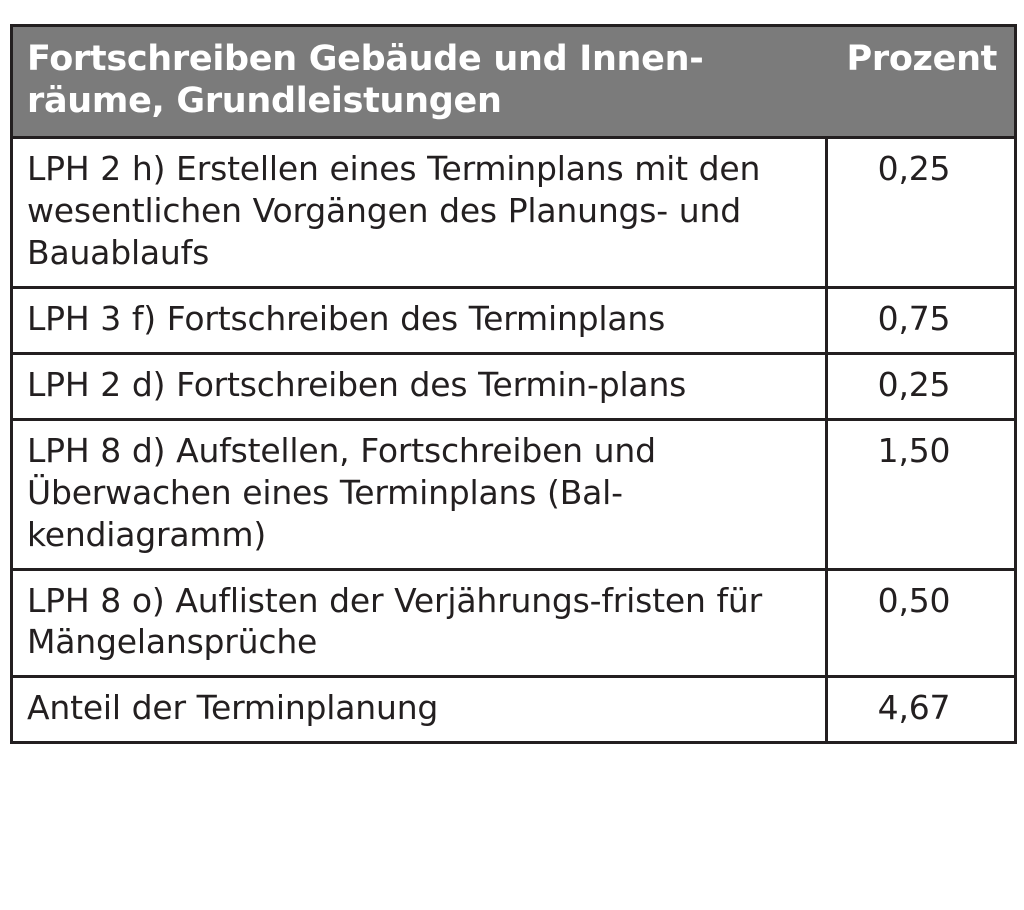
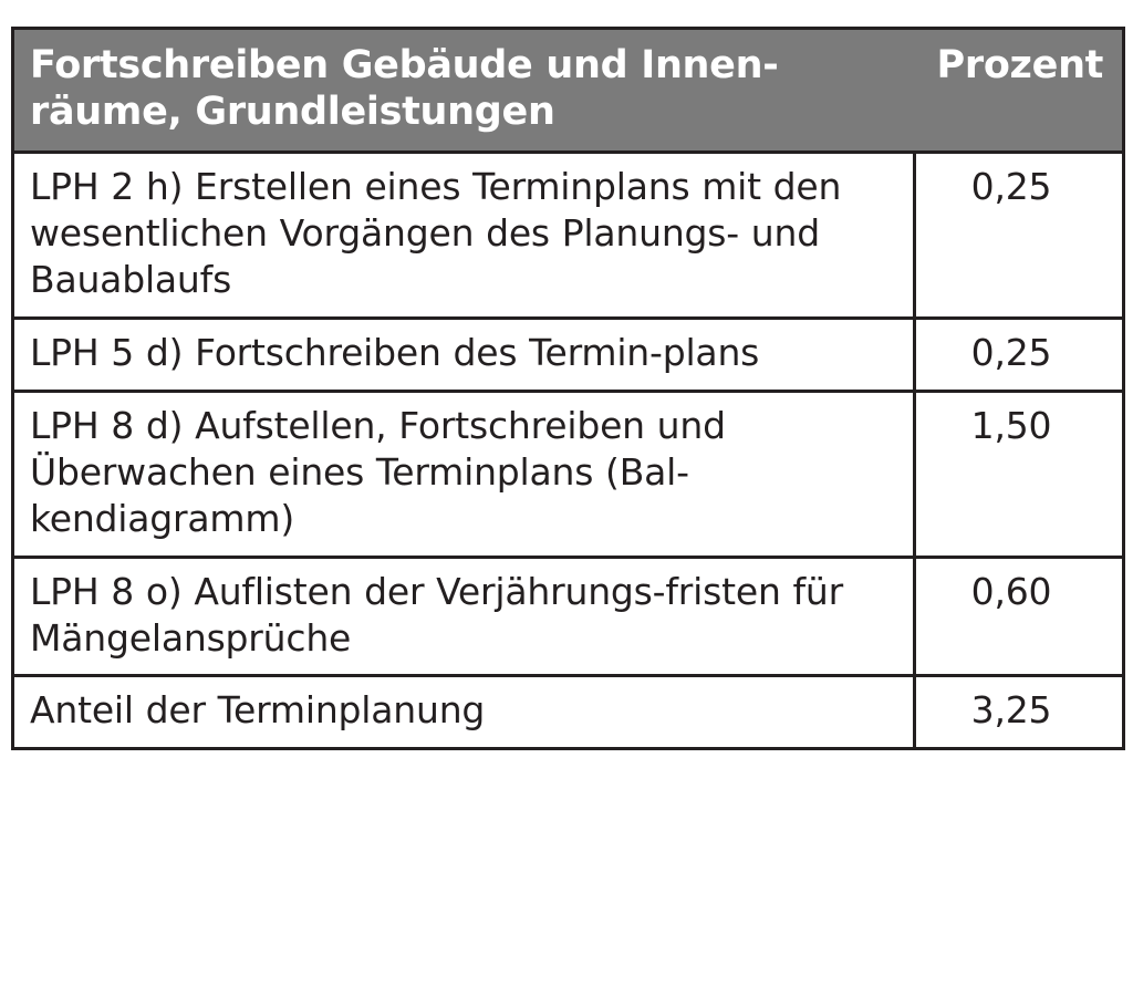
  Fortschreiben Gebäude und Innen-räume, Grundleistungen	Prozent
  LPH 2 h) Erstellen eines Terminplans mit den wesentlichen Vorgängen des Planungs- und Bauablaufs	0,25
- LPH 3 f) Fortschreiben des Terminplans	0,75
- LPH 2 d) Fortschreiben des Termin-plans	0,25
+ LPH 5 d) Fortschreiben des Termin-plans	0,25
  LPH 8 d) Aufstellen, Fortschreiben und Überwachen eines Terminplans (Bal-kendiagramm)	1,50
- LPH 8 o) Auflisten der Verjährungs-fristen für Mängelansprüche	0,50
+ LPH 8 o) Auflisten der Verjährungs-fristen für Mängelansprüche	0,60
- Anteil der Terminplanung	4,67
+ Anteil der Terminplanung	3,25
